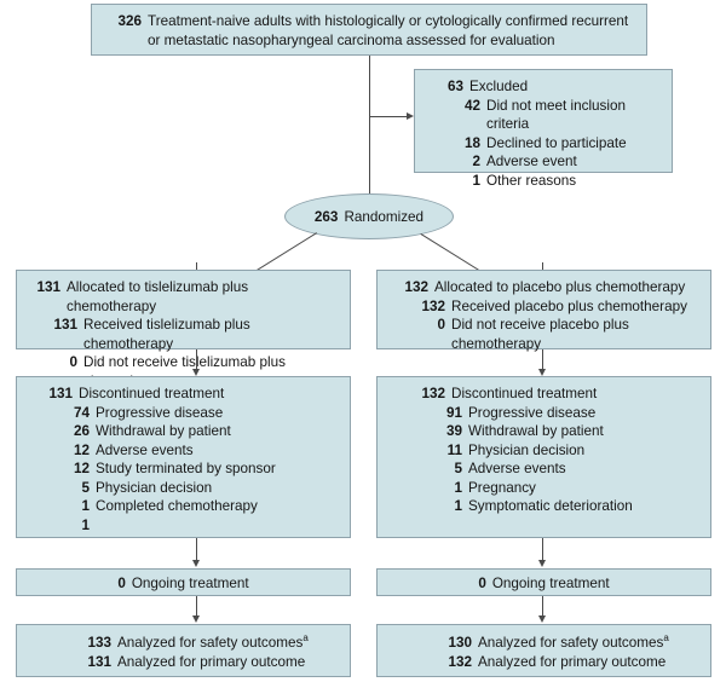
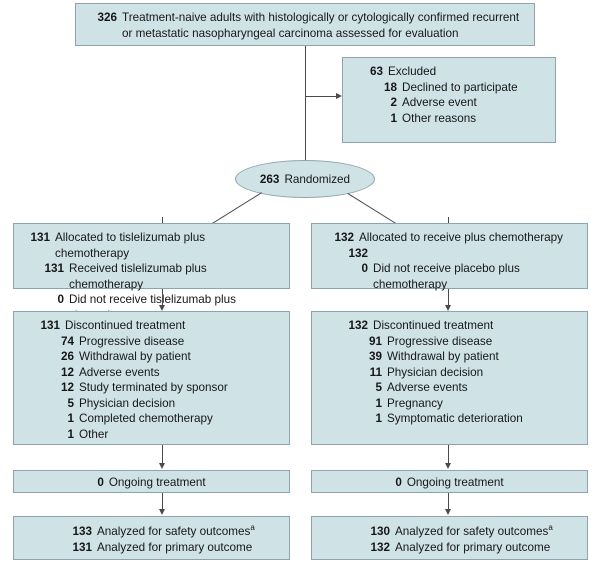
  326
  Treatment-naive adults with histologically or cytologically confirmed recurrent
  or metastatic nasopharyngeal carcinoma assessed for evaluation
  63
  Excluded
- 42
- Did not meet inclusion criteria
  18
  Declined to participate
  2
  Adverse event
  1
  Other reasons
  263
  Randomized
  131
  Allocated to tislelizumab plus chemotherapy
  131
  Received tislelizumab plus chemotherapy
  0
  Did not receive tislelizumab plus
  131
  Discontinued treatment
  74
  Progressive disease
  26
  Withdrawal by patient
  12
  Adverse events
  12
  Study terminated by sponsor
  5
  Physician decision
  1
  Completed chemotherapy
  1
+ Other
  0
  Ongoing treatment
  133
  Analyzed for safety outcomesa
  131
  Analyzed for primary outcome
  132
- Allocated to placebo plus chemotherapy
+ Allocated to receive plus chemotherapy
  132
- Received placebo plus chemotherapy
  0
  Did not receive placebo plus
  chemotherapy
  132
  Discontinued treatment
  91
  Progressive disease
  39
  Withdrawal by patient
  11
  Physician decision
  5
  Adverse events
  1
  Pregnancy
  1
  Symptomatic deterioration
  0
  Ongoing treatment
  130
  Analyzed for safety outcomesa
  132
  Analyzed for primary outcome
